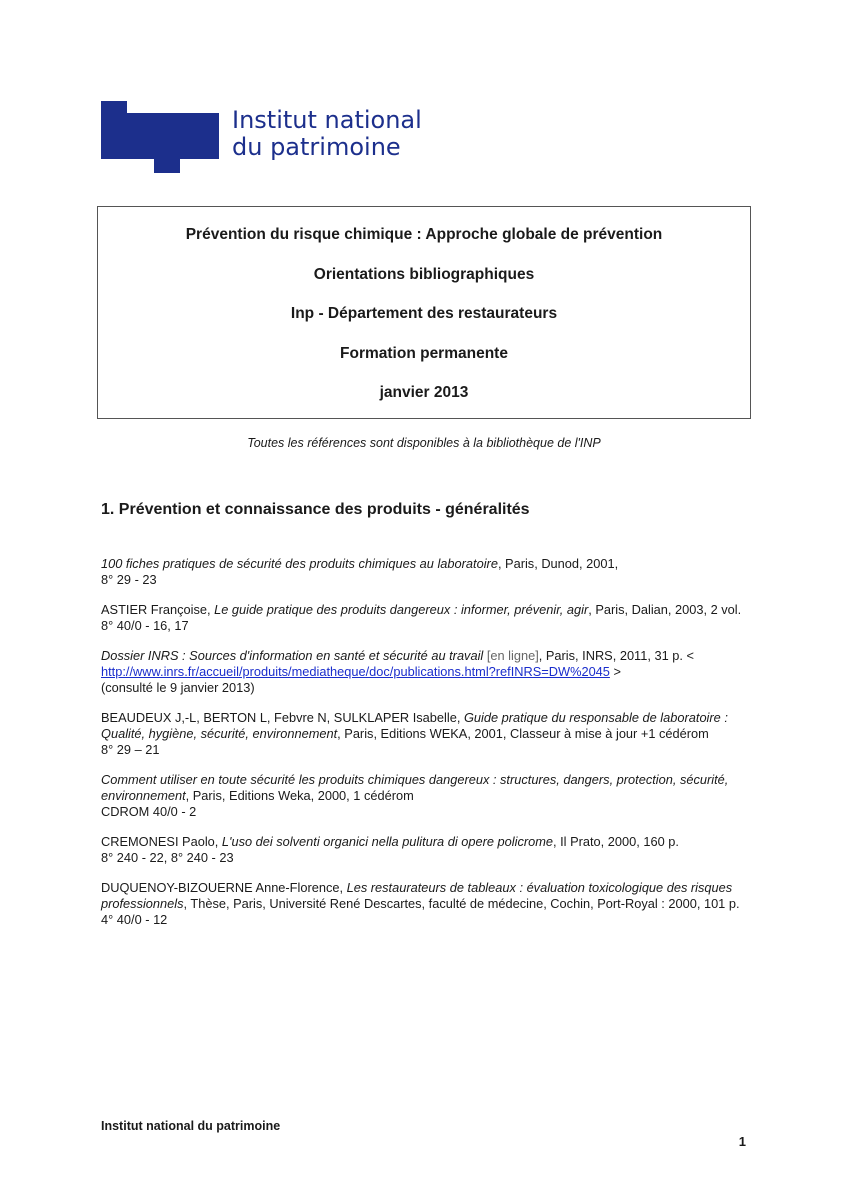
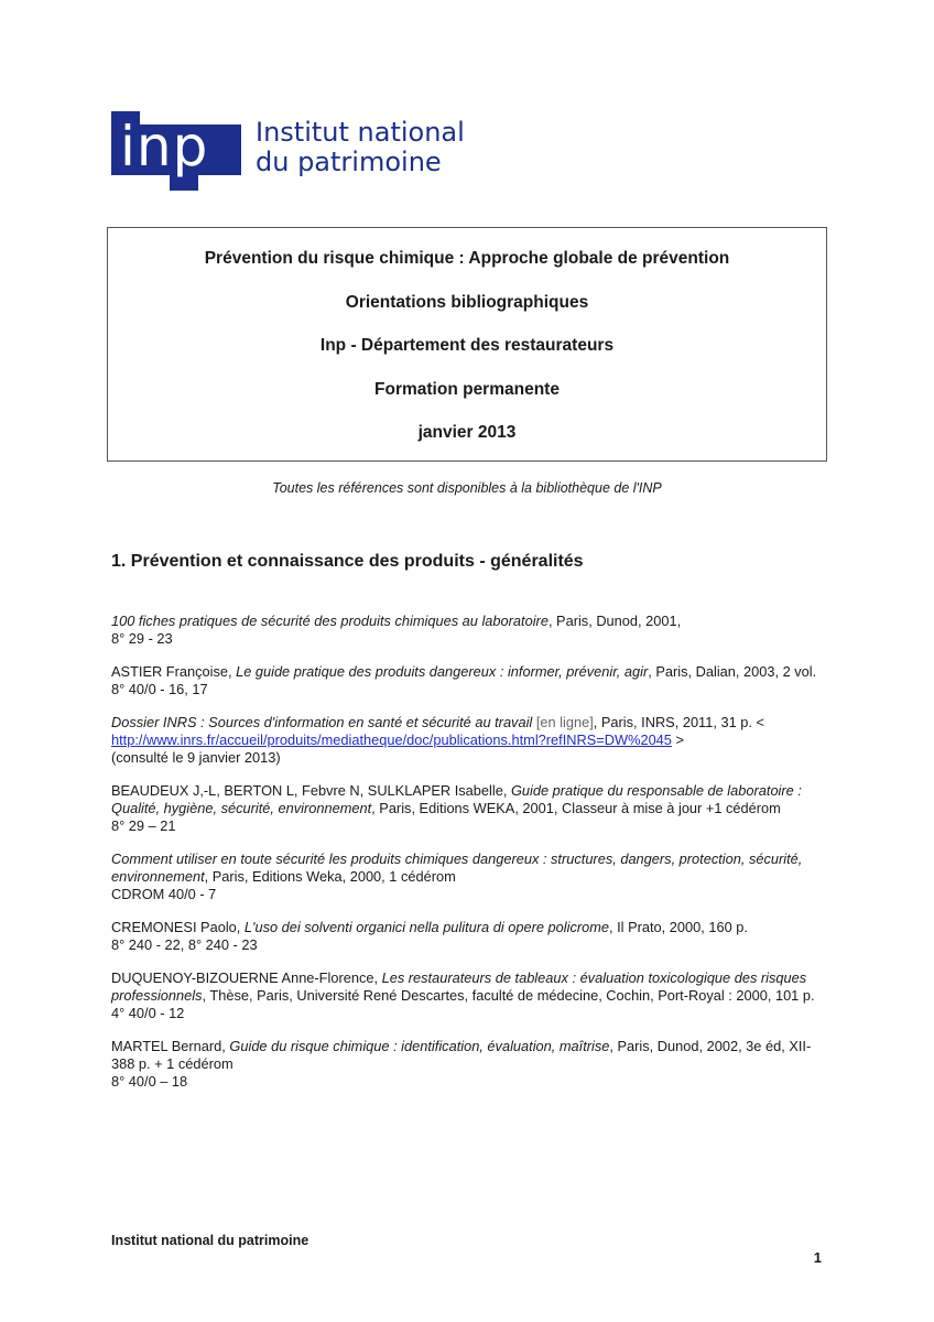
+ inp
  Institut national
  du patrimoine
  Prévention du risque chimique : Approche globale de prévention
  Orientations bibliographiques
  Inp - Département des restaurateurs
  Formation permanente
  janvier 2013
  Toutes les références sont disponibles à la bibliothèque de l'INP
  1. Prévention et connaissance des produits - généralités
  100 fiches pratiques de sécurité des produits chimiques au laboratoire, Paris, Dunod, 2001,
  8° 29 - 23
  ASTIER Françoise, Le guide pratique des produits dangereux : informer, prévenir, agir, Paris, Dalian, 2003, 2 vol.
  8° 40/0 - 16, 17
  Dossier INRS : Sources d'information en santé et sécurité au travail [en ligne], Paris, INRS, 2011, 31 p. < http://www.inrs.fr/accueil/produits/mediatheque/doc/publications.html?refINRS=DW%2045 >
  (consulté le 9 janvier 2013)
  BEAUDEUX J,-L, BERTON L, Febvre N, SULKLAPER Isabelle, Guide pratique du responsable de laboratoire : Qualité, hygiène, sécurité, environnement, Paris, Editions WEKA, 2001, Classeur à mise à jour +1 cédérom
  8° 29 – 21
  Comment utiliser en toute sécurité les produits chimiques dangereux : structures, dangers, protection, sécurité, environnement, Paris, Editions Weka, 2000, 1 cédérom
- CDROM 40/0 - 2
+ CDROM 40/0 - 7
  CREMONESI Paolo, L'uso dei solventi organici nella pulitura di opere policrome, Il Prato, 2000, 160 p.
  8° 240 - 22, 8° 240 - 23
  DUQUENOY-BIZOUERNE Anne-Florence, Les restaurateurs de tableaux : évaluation toxicologique des risques professionnels, Thèse, Paris, Université René Descartes, faculté de médecine, Cochin, Port-Royal : 2000, 101 p.
  4° 40/0 - 12
+ MARTEL Bernard, Guide du risque chimique : identification, évaluation, maîtrise, Paris, Dunod, 2002, 3e éd, XII-388 p. + 1 cédérom
+ 8° 40/0 – 18
  Institut national du patrimoine
  1
